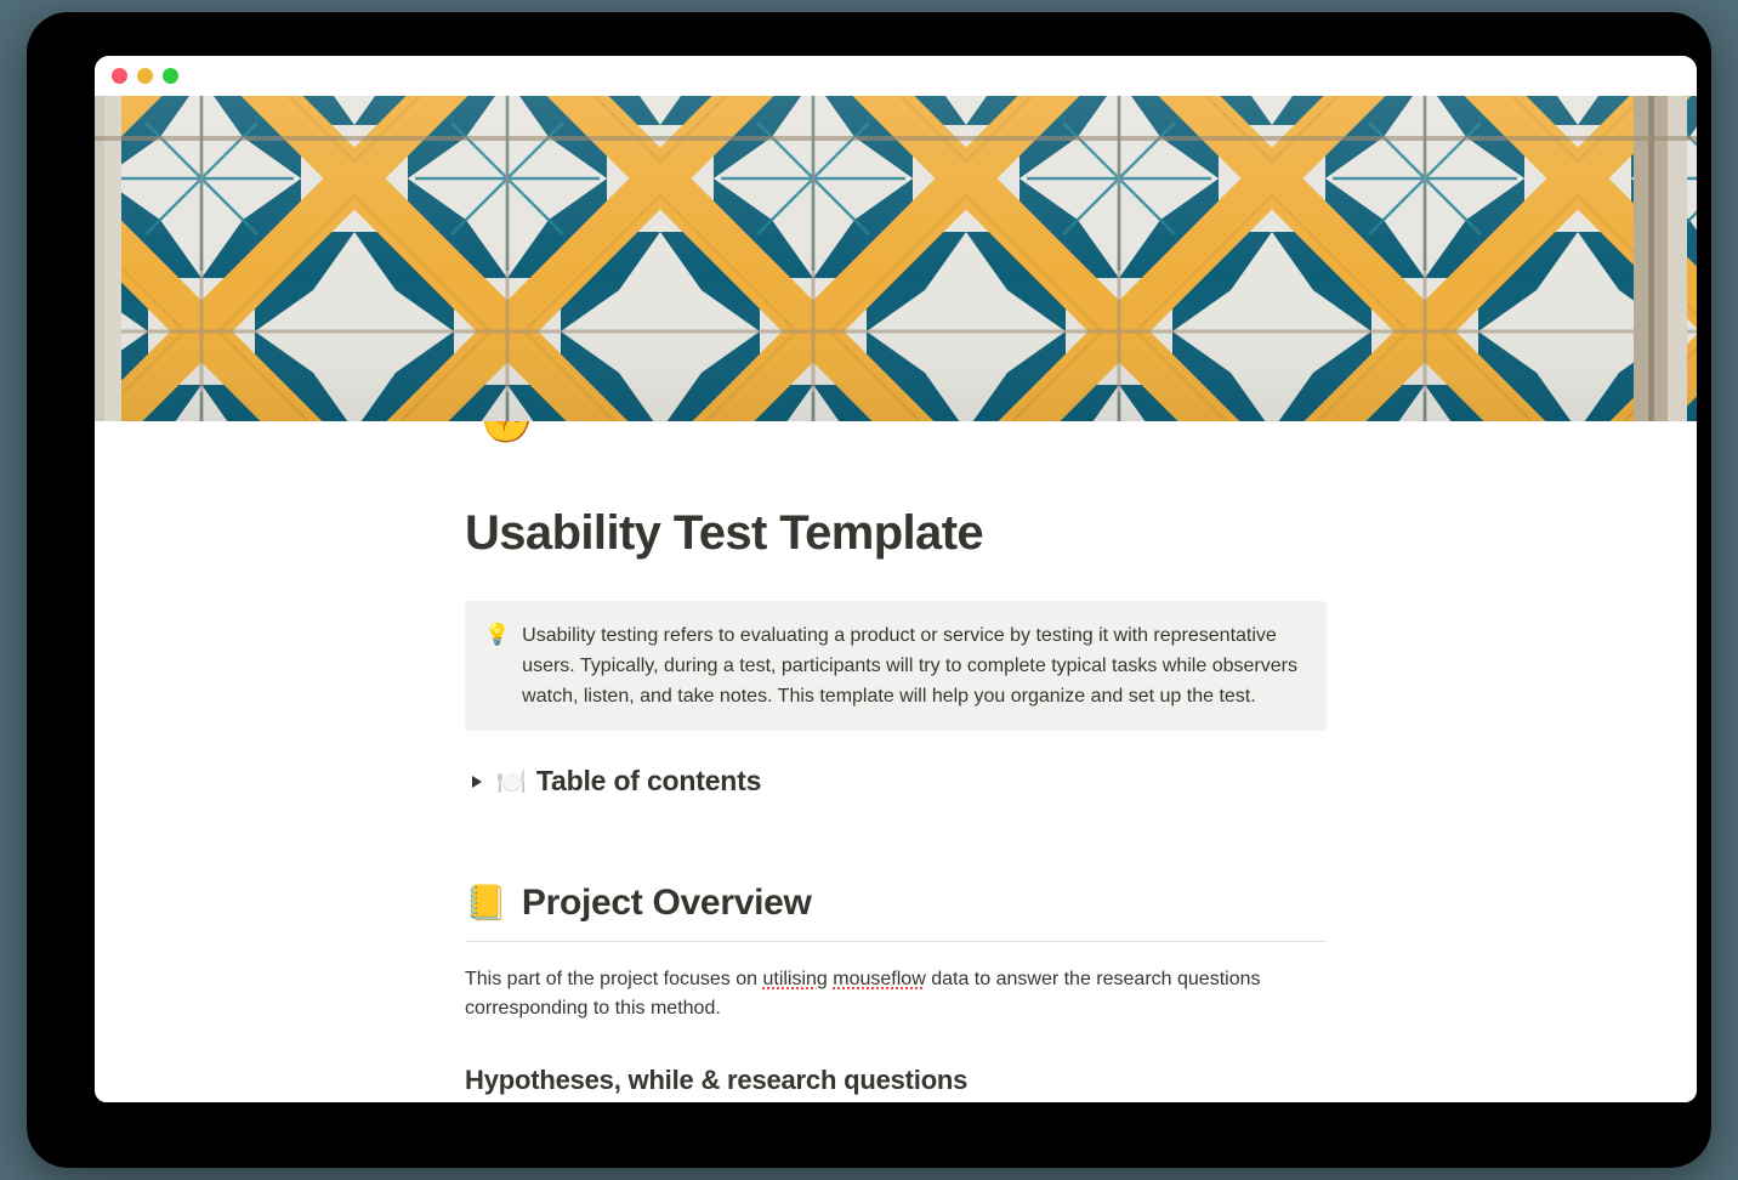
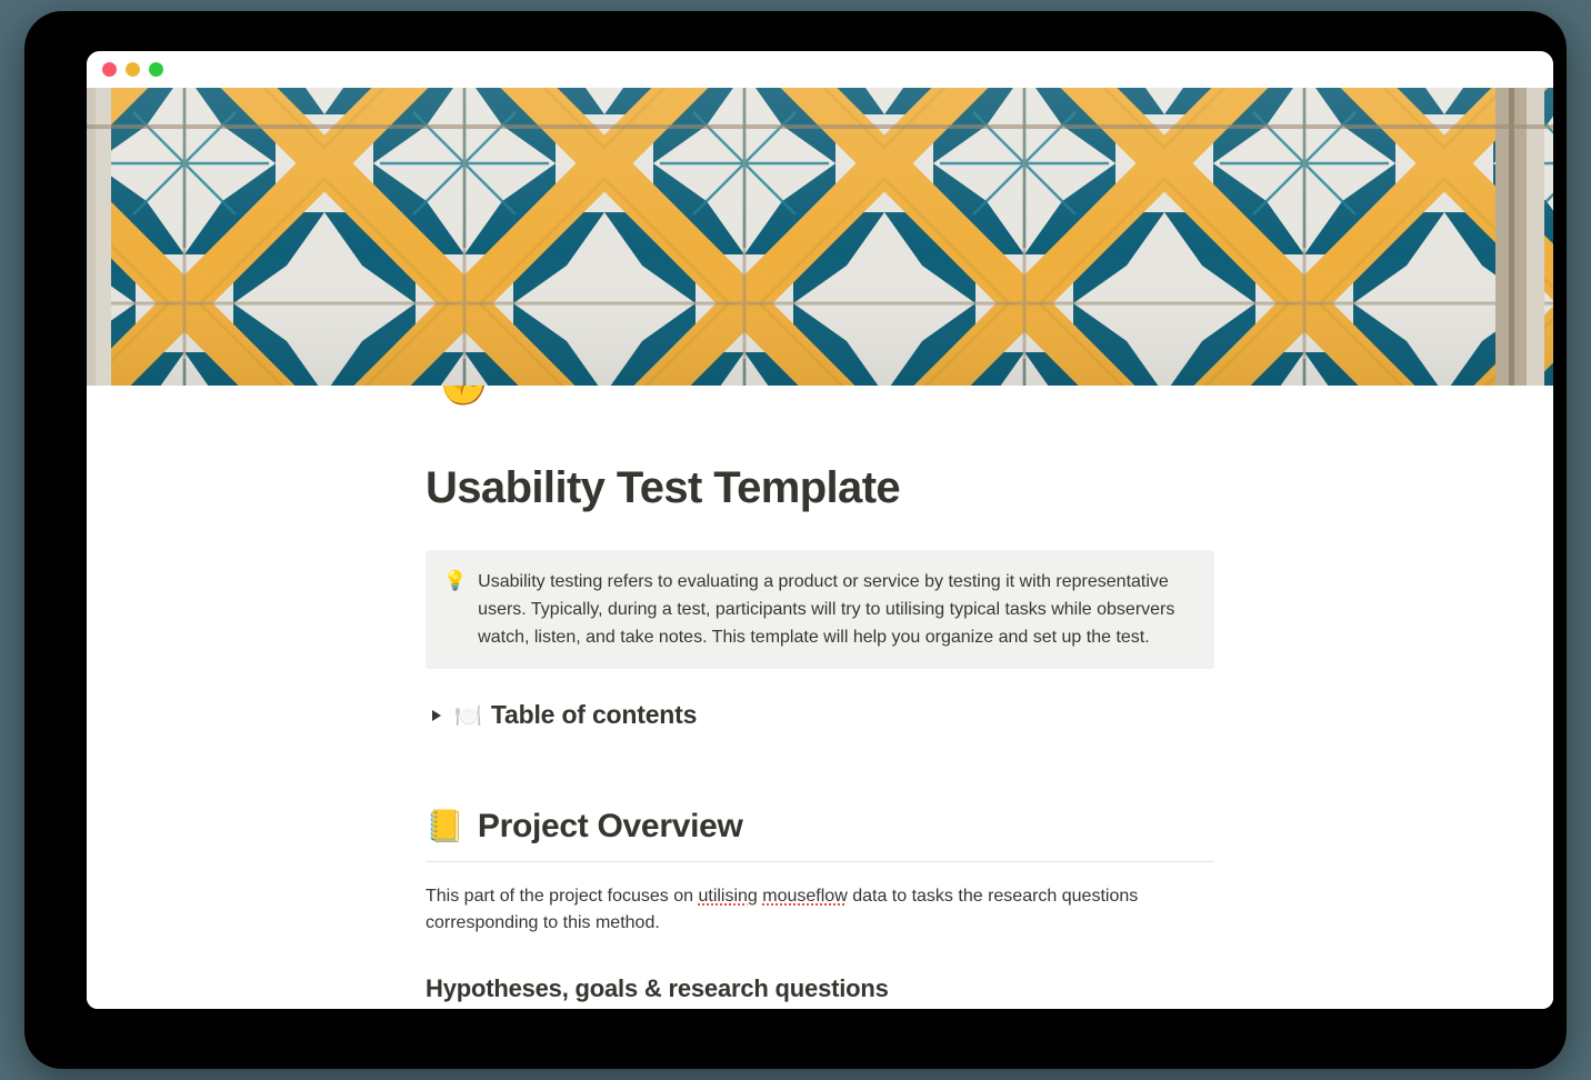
  Usability Test Template
  💡
- Usability testing refers to evaluating a product or service by testing it with representative users. Typically, during a test, participants will try to complete typical tasks while observers watch, listen, and take notes. This template will help you organize and set up the test.
+ Usability testing refers to evaluating a product or service by testing it with representative users. Typically, during a test, participants will try to utilising typical tasks while observers watch, listen, and take notes. This template will help you organize and set up the test.
  🍽️
  Table of contents
  📒
  Project Overview
- This part of the project focuses on utilising mouseflow data to answer the research questions corresponding to this method.
+ This part of the project focuses on utilising mouseflow data to tasks the research questions corresponding to this method.
- Hypotheses, while & research questions
+ Hypotheses, goals & research questions
